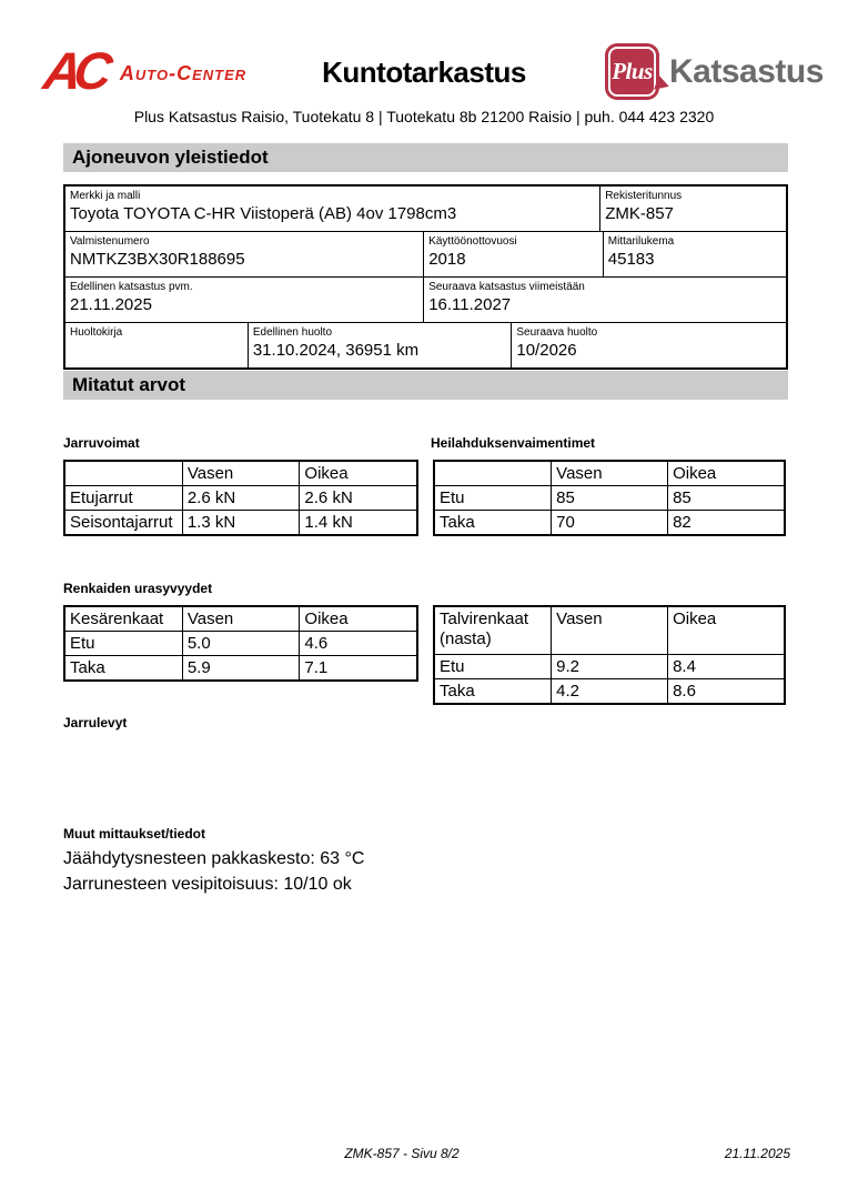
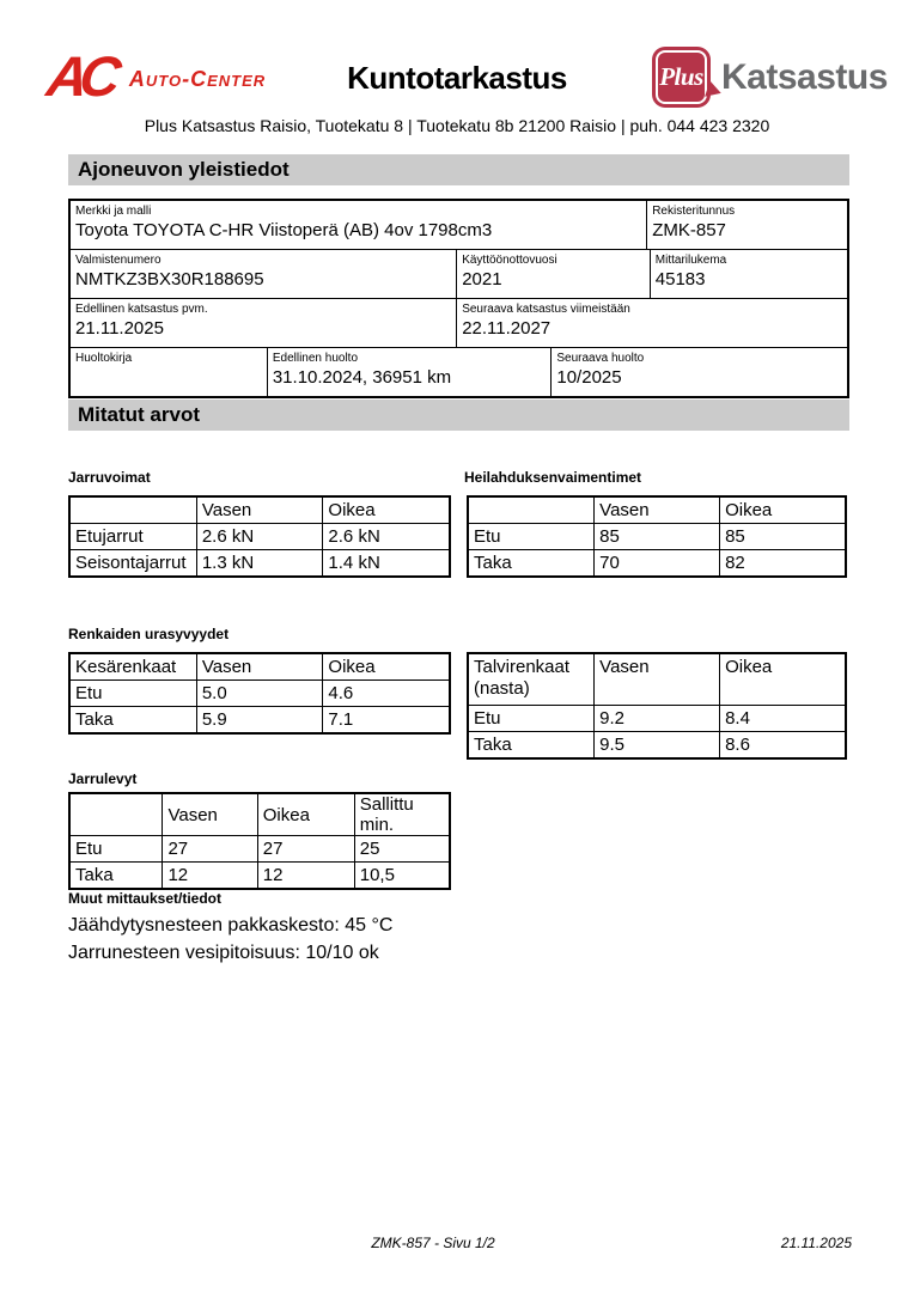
  Auto-Center
  Kuntotarkastus
  Plus
  Katsastus
  Plus Katsastus Raisio, Tuotekatu 8 | Tuotekatu 8b 21200 Raisio | puh. 044 423 2320
  Ajoneuvon yleistiedot
  Merkki ja malli
  Toyota TOYOTA C-HR Viistoperä (AB) 4ov 1798cm3
  Rekisteritunnus
  ZMK-857
  Valmistenumero
  NMTKZ3BX30R188695
  Käyttöönottovuosi
- 2018
+ 2021
  Mittarilukema
  45183
  Edellinen katsastus pvm.
  21.11.2025
  Seuraava katsastus viimeistään
- 16.11.2027
+ 22.11.2027
  Huoltokirja
  Edellinen huolto
  31.10.2024, 36951 km
  Seuraava huolto
- 10/2026
+ 10/2025
  Mitatut arvot
  Jarruvoimat
  	Vasen	Oikea
  Etujarrut	2.6 kN	2.6 kN
  Seisontajarrut	1.3 kN	1.4 kN
  Heilahduksenvaimentimet
  	Vasen	Oikea
  Etu	85	85
  Taka	70	82
  Renkaiden urasyvyydet
  Kesärenkaat	Vasen	Oikea
  Etu	5.0	4.6
  Taka	5.9	7.1
  Talvirenkaat (nasta)	Vasen	Oikea
  Etu	9.2	8.4
- Taka	4.2	8.6
+ Taka	9.5	8.6
  Jarrulevyt
+ 	Vasen	Oikea	Sallittu min.
+ Etu	27	27	25
+ Taka	12	12	10,5
  Muut mittaukset/tiedot
- Jäähdytysnesteen pakkaskesto: 63 °C
+ Jäähdytysnesteen pakkaskesto: 45 °C
  Jarrunesteen vesipitoisuus: 10/10 ok
- ZMK-857 - Sivu 8/2
+ ZMK-857 - Sivu 1/2
  21.11.2025
